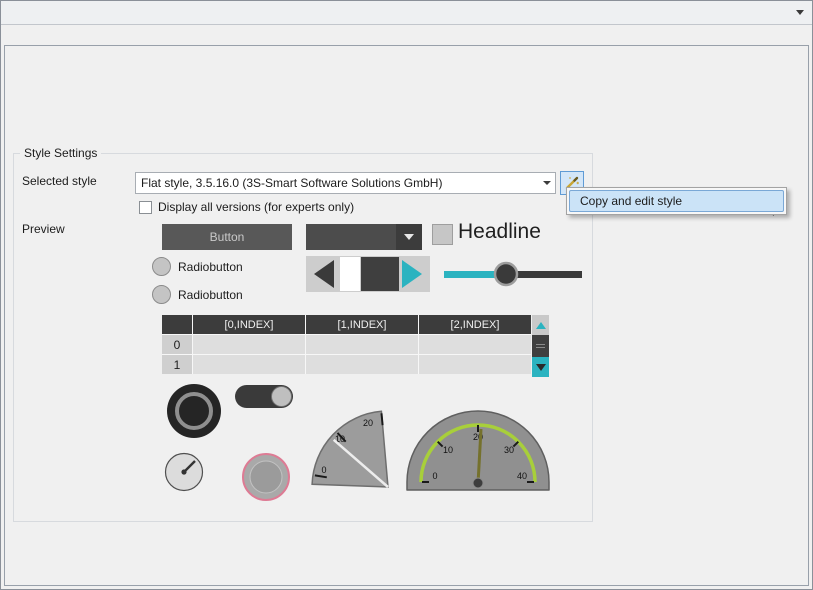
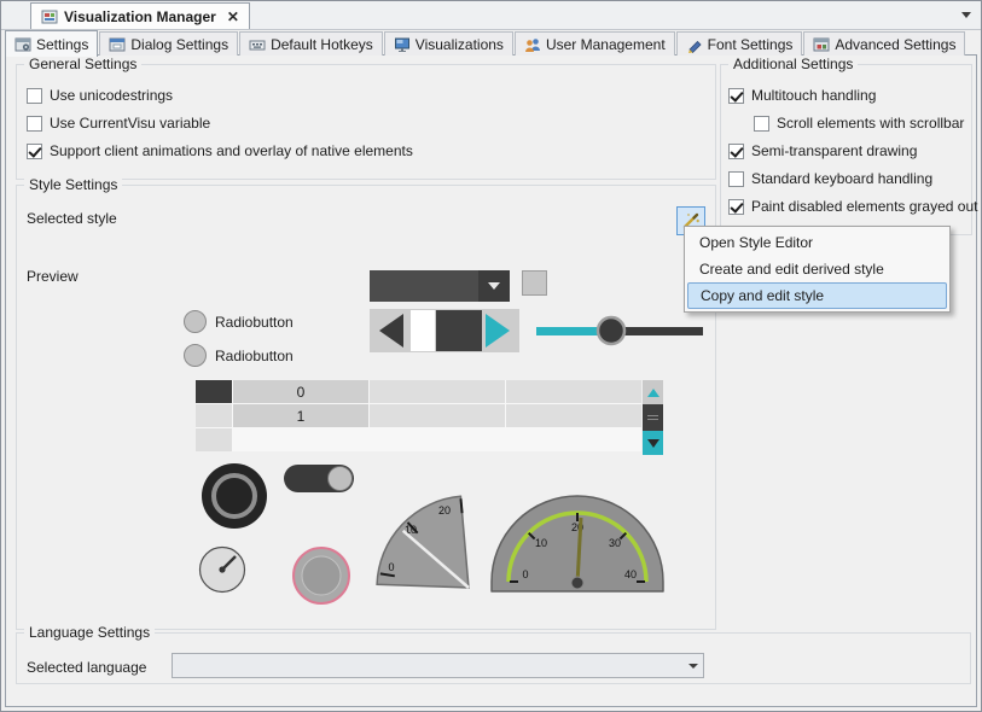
+ Visualization Manager
+ ✕
+ Settings
+ Dialog Settings
+ Default Hotkeys
+ Visualizations
+ User Management
+ Font Settings
+ Advanced Settings
+ General Settings
+ Use unicodestrings
+ Use CurrentVisu variable
+ Support client animations and overlay of native elements
+ Additional Settings
+ Multitouch handling
+ Scroll elements with scrollbar
+ Semi-transparent drawing
+ Standard keyboard handling
+ Paint disabled elements grayed out
  Style Settings
  Selected style
- Flat style, 3.5.16.0 (3S-Smart Software Solutions GmbH)
- Display all versions (for experts only)
  Preview
- Button
- Headline
  Radiobutton
  Radiobutton
- [0,INDEX]
- [1,INDEX]
- [2,INDEX]
  0
  1
  0
  10
  20
  0
  10
  30
  40
+ Language Settings
+ Selected language
+ Open Style Editor
+ Create and edit derived style
  Copy and edit style
